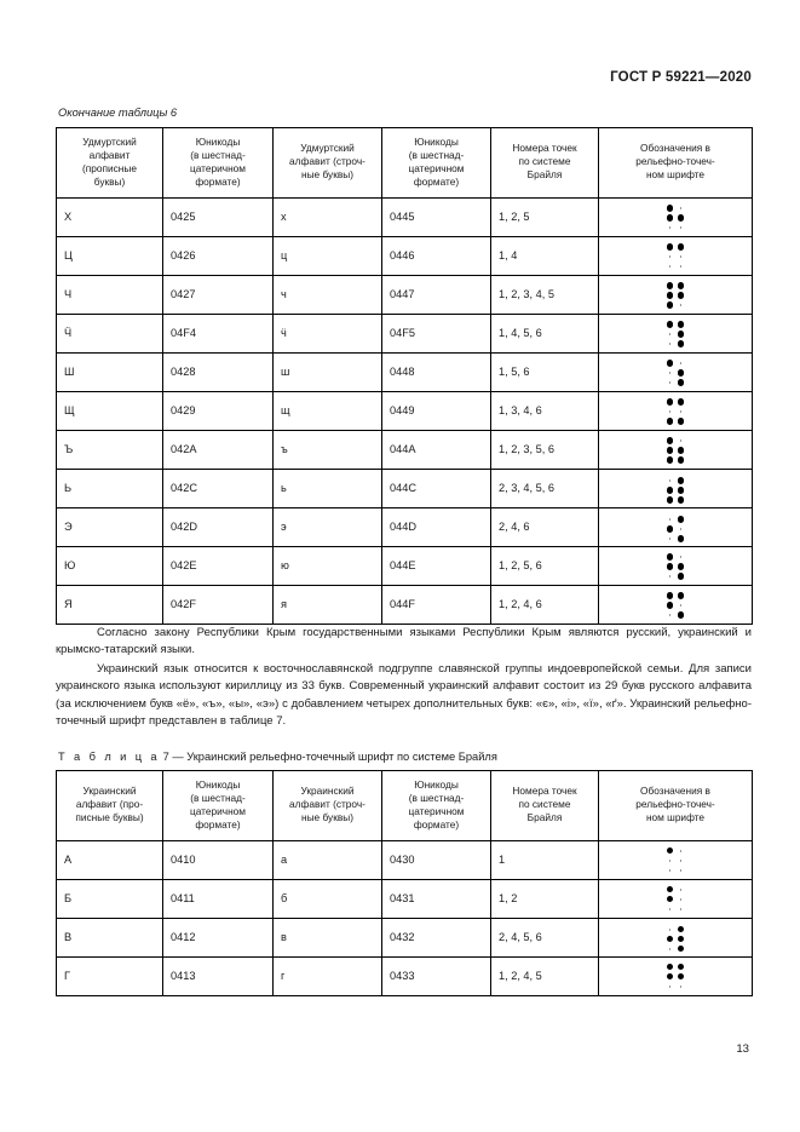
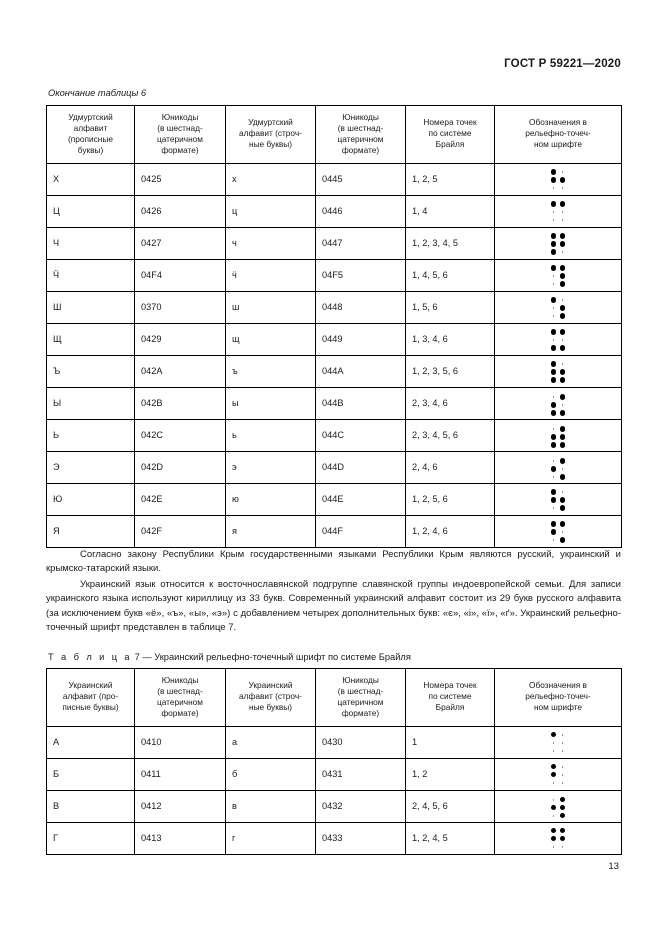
  ГОСТ Р 59221—2020
  Окончание таблицы 6
  Удмуртскийалфавит(прописныебуквы)	Юникоды(в шестнад-цатеричномформате)	Удмуртскийалфавит (строч-ные буквы)	Юникоды(в шестнад-цатеричномформате)	Номера точекпо системеБрайля	Обозначения врельефно-точеч-ном шрифте
  Х	0425	х	0445	1, 2, 5
  Ц	0426	ц	0446	1, 4
  Ч	0427	ч	0447	1, 2, 3, 4, 5
  Ӵ	04F4	ӵ	04F5	1, 4, 5, 6
- Ш	0428	ш	0448	1, 5, 6
+ Ш	0370	ш	0448	1, 5, 6
  Щ	0429	щ	0449	1, 3, 4, 6
  Ъ	042A	ъ	044A	1, 2, 3, 5, 6
+ Ы	042B	ы	044B	2, 3, 4, 6
  Ь	042C	ь	044C	2, 3, 4, 5, 6
  Э	042D	э	044D	2, 4, 6
  Ю	042E	ю	044E	1, 2, 5, 6
  Я	042F	я	044F	1, 2, 4, 6
  Согласно закону Республики Крым государственными языками Республики Крым являются русский, украинский и крымско-татарский языки.
  Украинский язык относится к восточнославянской подгруппе славянской группы индоевропейской семьи. Для записи украинского языка используют кириллицу из 33 букв. Современный украинский алфавит состоит из 29 букв русского алфавита (за исключением букв «ё», «ъ», «ы», «э») с добавлением четырех дополнительных букв: «є», «і», «ї», «ґ». Украинский рельефно-точечный шрифт представлен в таблице 7.
  Т а б л и ц а 7 — Украинский рельефно-точечный шрифт по системе Брайля
  Украинскийалфавит (про-писные буквы)	Юникоды(в шестнад-цатеричномформате)	Украинскийалфавит (строч-ные буквы)	Юникоды(в шестнад-цатеричномформате)	Номера точекпо системеБрайля	Обозначения врельефно-точеч-ном шрифте
  А	0410	а	0430	1
  Б	0411	б	0431	1, 2
  В	0412	в	0432	2, 4, 5, 6
  Г	0413	г	0433	1, 2, 4, 5
  13
